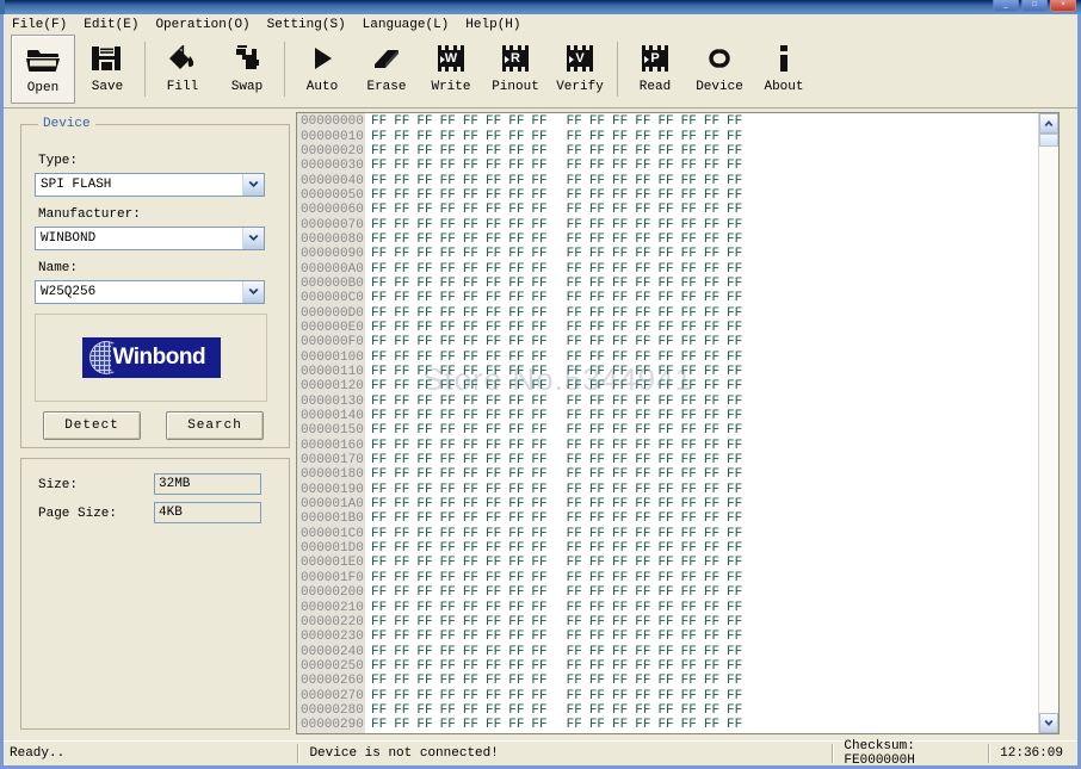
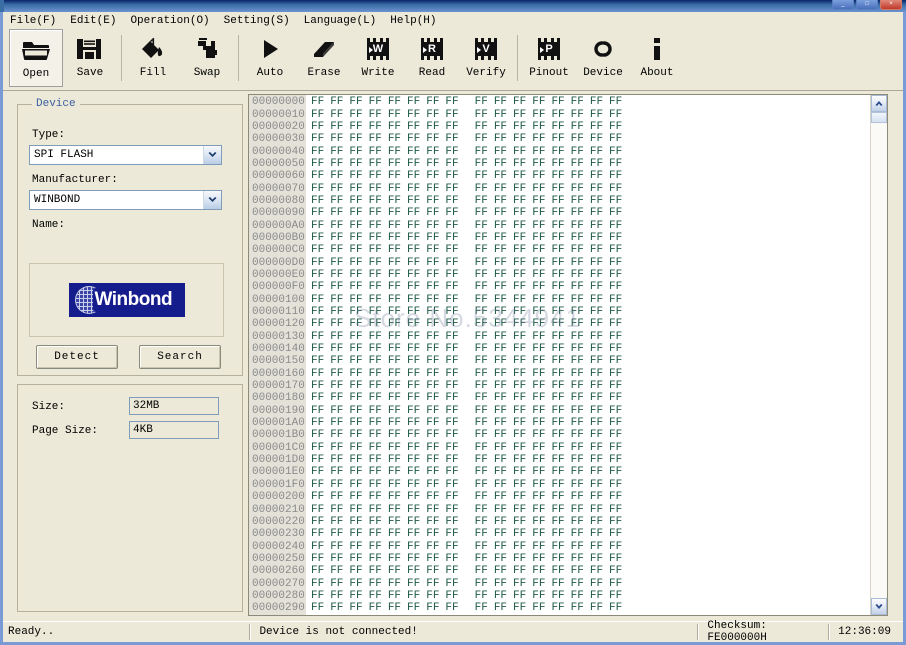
  File(F)
  Edit(E)
  Operation(O)
  Setting(S)
  Language(L)
  Help(H)
  Open
  Save
  Fill
  Swap
  Auto
  Erase
  W
  Write
  R
- Pinout
+ Read
  V
  Verify
  P
- Read
+ Pinout
  Device
  About
  Device
  Type:
  SPI FLASH
  Manufacturer:
  WINBOND
  Name:
- W25Q256
  Winbond
  Detect
  Search
  Size:
  32MB
  Page Size:
  4KB
  00000000
  FF FF FF FF FF FF FF FF FF FF FF FF FF FF FF FF
  00000010
  FF FF FF FF FF FF FF FF FF FF FF FF FF FF FF FF
  00000020
  FF FF FF FF FF FF FF FF FF FF FF FF FF FF FF FF
  00000030
  FF FF FF FF FF FF FF FF FF FF FF FF FF FF FF FF
  00000040
  FF FF FF FF FF FF FF FF FF FF FF FF FF FF FF FF
  00000050
  FF FF FF FF FF FF FF FF FF FF FF FF FF FF FF FF
  00000060
  FF FF FF FF FF FF FF FF FF FF FF FF FF FF FF FF
  00000070
  FF FF FF FF FF FF FF FF FF FF FF FF FF FF FF FF
  00000080
  FF FF FF FF FF FF FF FF FF FF FF FF FF FF FF FF
  00000090
  FF FF FF FF FF FF FF FF FF FF FF FF FF FF FF FF
  000000A0
  FF FF FF FF FF FF FF FF FF FF FF FF FF FF FF FF
  000000B0
  FF FF FF FF FF FF FF FF FF FF FF FF FF FF FF FF
  000000C0
  FF FF FF FF FF FF FF FF FF FF FF FF FF FF FF FF
  000000D0
  FF FF FF FF FF FF FF FF FF FF FF FF FF FF FF FF
  000000E0
  FF FF FF FF FF FF FF FF FF FF FF FF FF FF FF FF
  000000F0
  FF FF FF FF FF FF FF FF FF FF FF FF FF FF FF FF
  00000100
  FF FF FF FF FF FF FF FF FF FF FF FF FF FF FF FF
  00000110
  FF FF FF FF FF FF FF FF FF FF FF FF FF FF FF FF
  00000120
  FF FF FF FF FF FF FF FF FF FF FF FF FF FF FF FF
  00000130
  FF FF FF FF FF FF FF FF FF FF FF FF FF FF FF FF
  00000140
  FF FF FF FF FF FF FF FF FF FF FF FF FF FF FF FF
  00000150
  FF FF FF FF FF FF FF FF FF FF FF FF FF FF FF FF
  00000160
  FF FF FF FF FF FF FF FF FF FF FF FF FF FF FF FF
  00000170
  FF FF FF FF FF FF FF FF FF FF FF FF FF FF FF FF
  00000180
  FF FF FF FF FF FF FF FF FF FF FF FF FF FF FF FF
  00000190
  FF FF FF FF FF FF FF FF FF FF FF FF FF FF FF FF
  000001A0
  FF FF FF FF FF FF FF FF FF FF FF FF FF FF FF FF
  000001B0
  FF FF FF FF FF FF FF FF FF FF FF FF FF FF FF FF
  000001C0
  FF FF FF FF FF FF FF FF FF FF FF FF FF FF FF FF
  000001D0
  FF FF FF FF FF FF FF FF FF FF FF FF FF FF FF FF
  000001E0
  FF FF FF FF FF FF FF FF FF FF FF FF FF FF FF FF
  000001F0
  FF FF FF FF FF FF FF FF FF FF FF FF FF FF FF FF
  00000200
  FF FF FF FF FF FF FF FF FF FF FF FF FF FF FF FF
  00000210
  FF FF FF FF FF FF FF FF FF FF FF FF FF FF FF FF
  00000220
  FF FF FF FF FF FF FF FF FF FF FF FF FF FF FF FF
  00000230
  FF FF FF FF FF FF FF FF FF FF FF FF FF FF FF FF
  00000240
  FF FF FF FF FF FF FF FF FF FF FF FF FF FF FF FF
  00000250
  FF FF FF FF FF FF FF FF FF FF FF FF FF FF FF FF
  00000260
  FF FF FF FF FF FF FF FF FF FF FF FF FF FF FF FF
  00000270
  FF FF FF FF FF FF FF FF FF FF FF FF FF FF FF FF
  00000280
  FF FF FF FF FF FF FF FF FF FF FF FF FF FF FF FF
  00000290
  FF FF FF FF FF FF FF FF FF FF FF FF FF FF FF FF
  Store No.5344941
  Ready..
  Device is not connected!
  Checksum: FE000000H
  12:36:09
